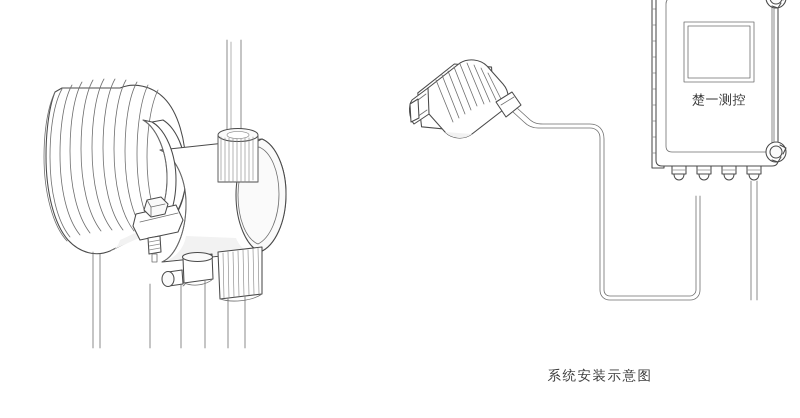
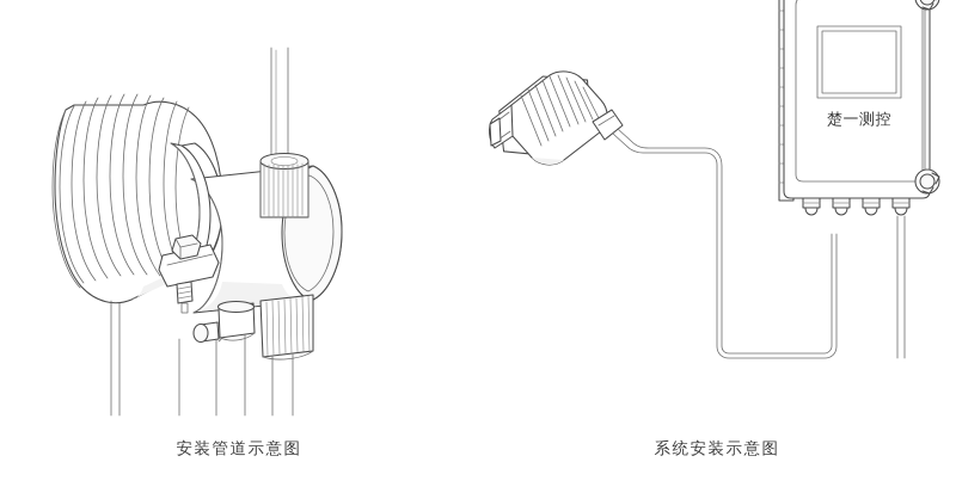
+ 安装管道示意图
  楚一测控
  系统安装示意图
